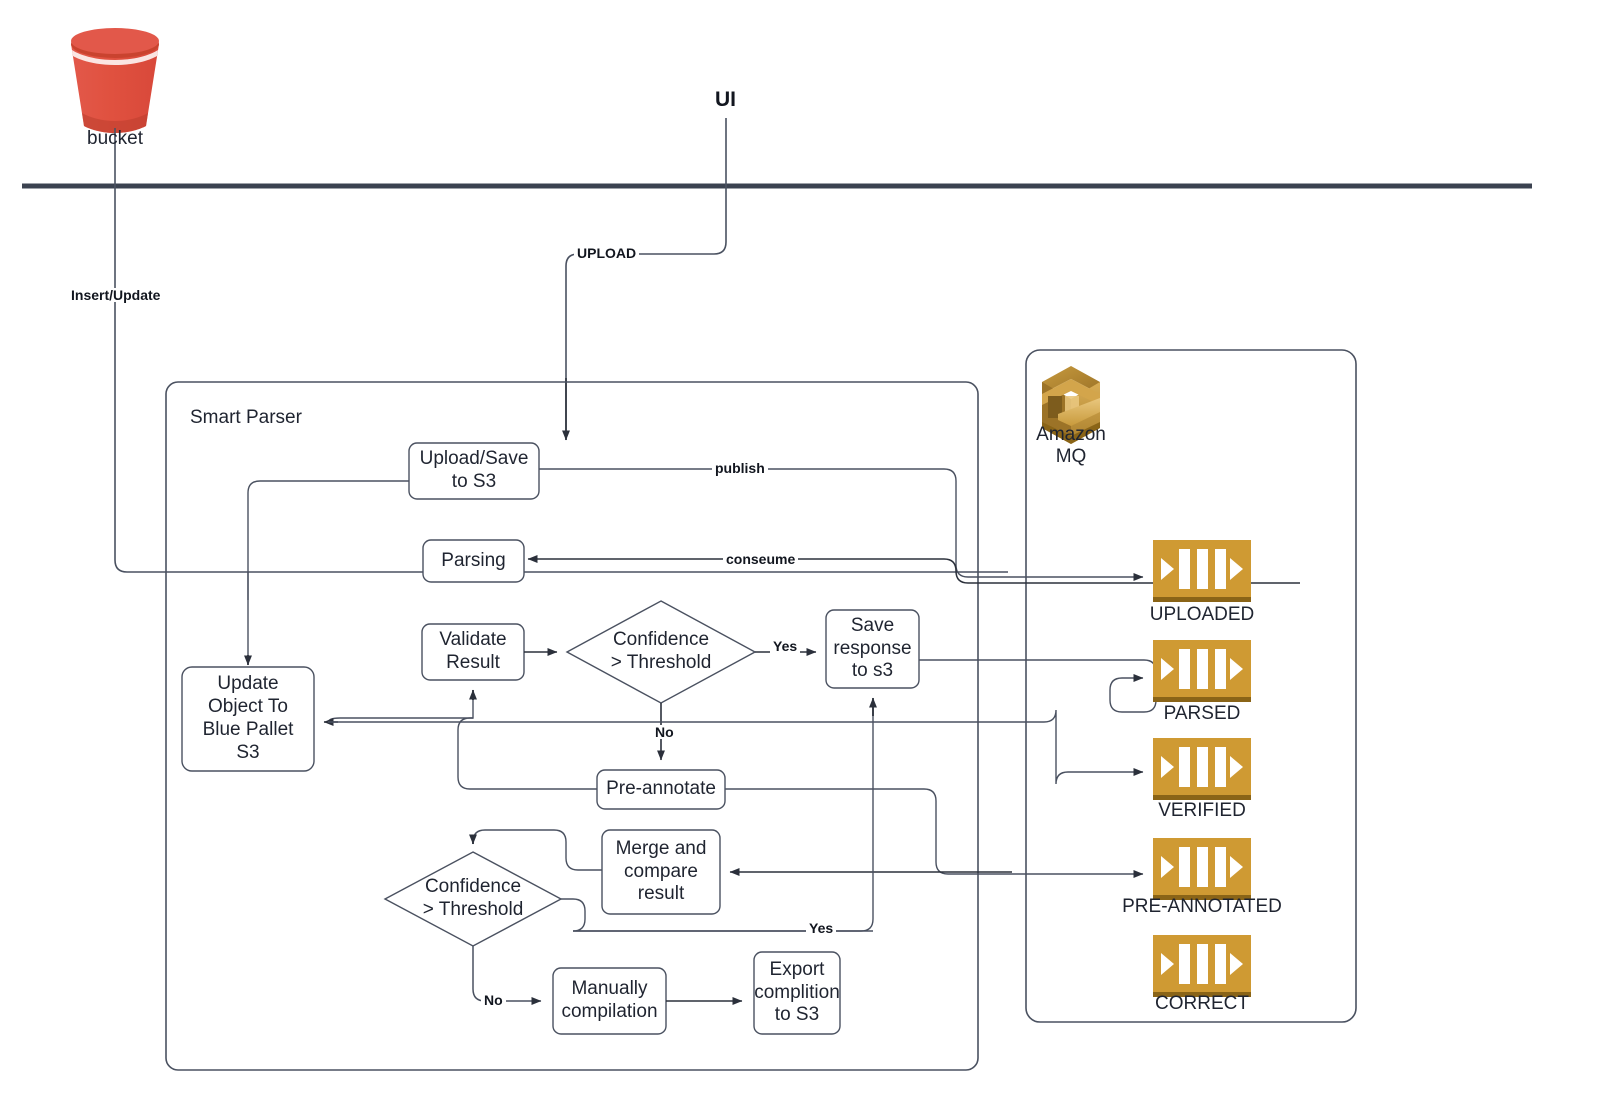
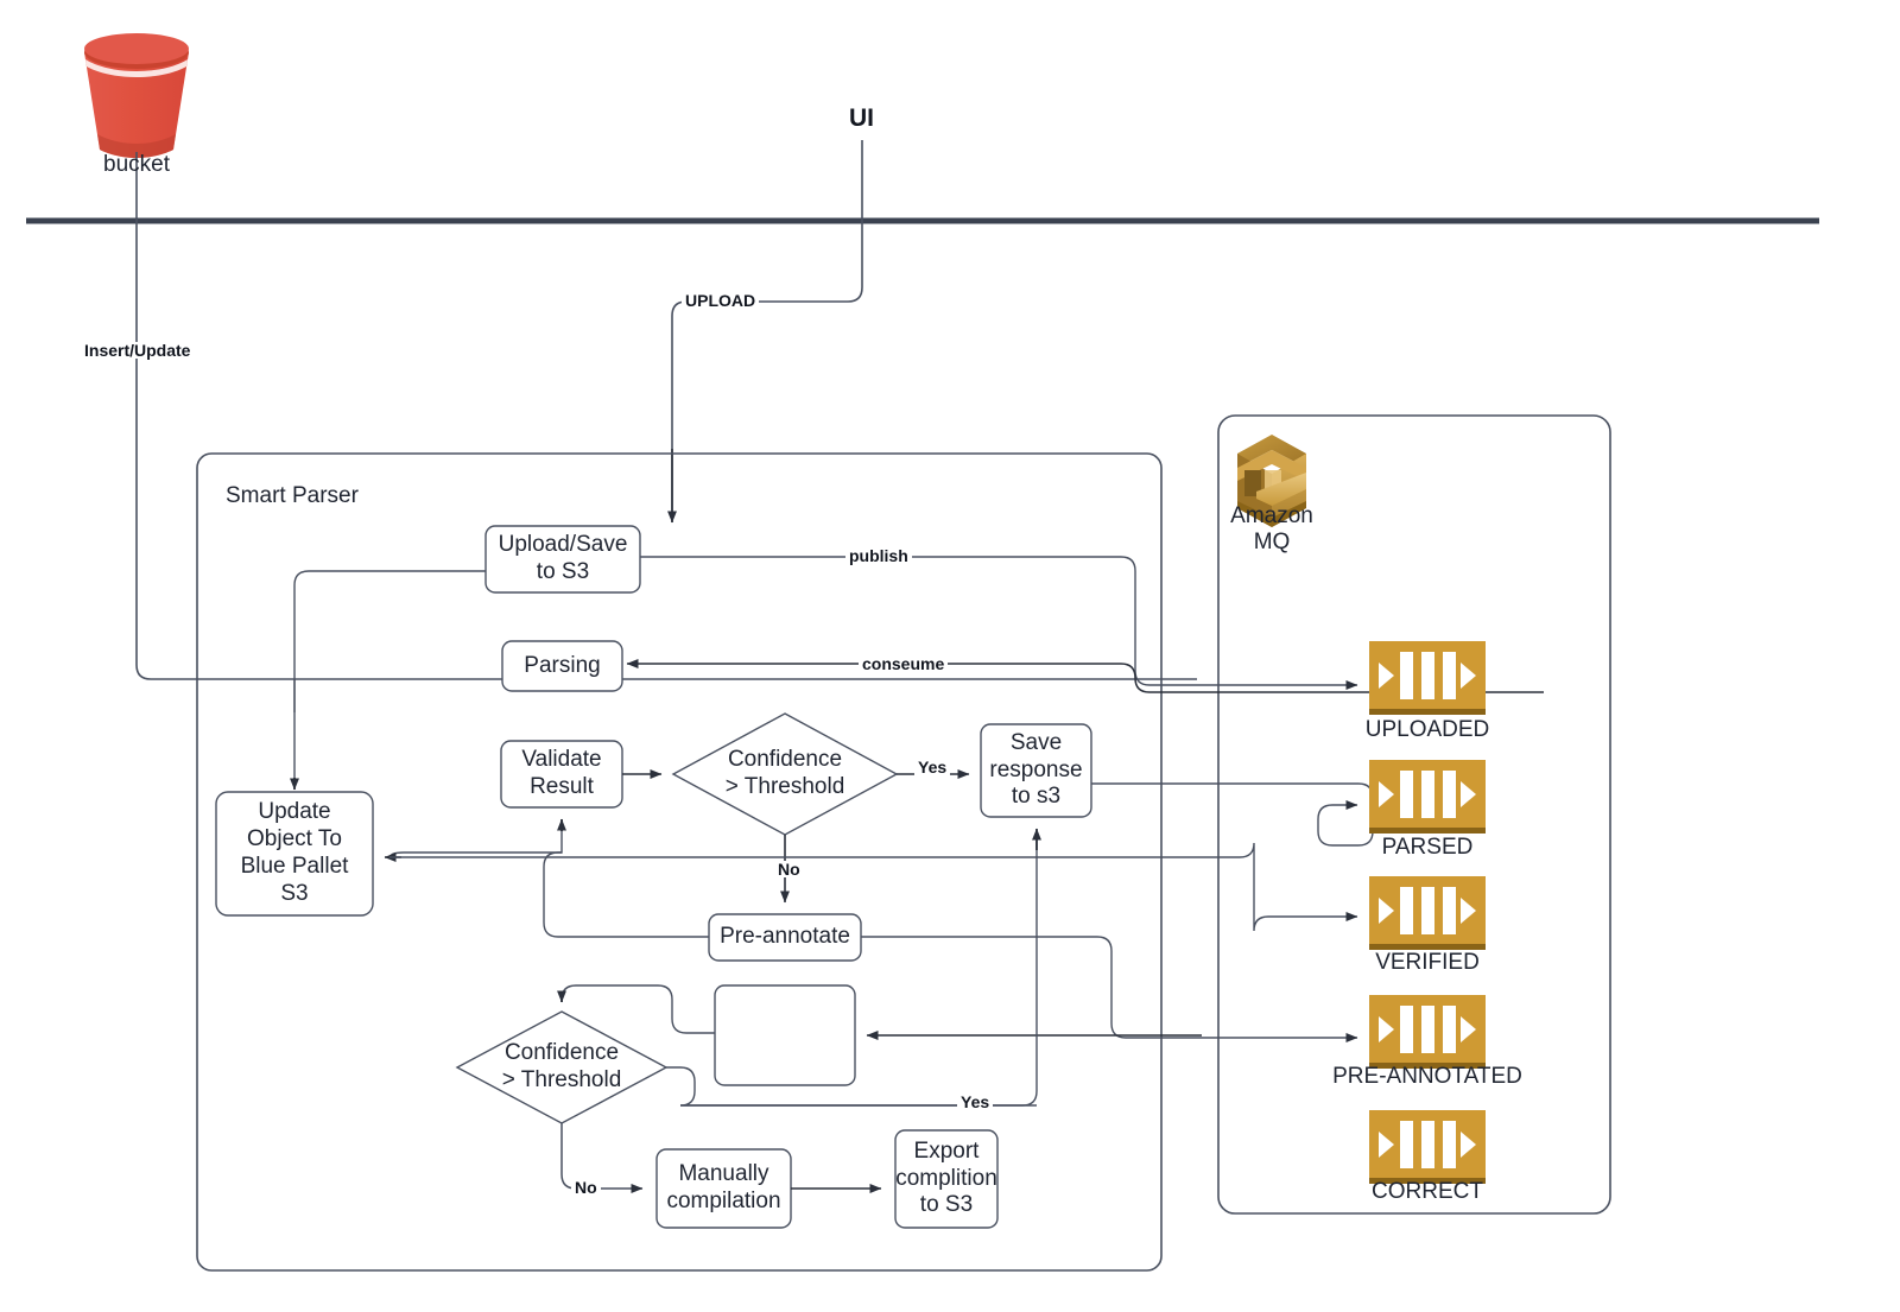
  UI
  bucket
  Insert/Update
  UPLOAD
  Smart Parser
  Amazon
  MQ
  Upload/Save
  to S3
  Parsing
  Validate
  Result
  Confidence
  > Threshold
  Save
  response
  to s3
  Update
  Object To
  Blue Pallet
  S3
  Pre-annotate
- Merge and
- compare
- result
  Confidence
  > Threshold
  Manually
  compilation
  Export
  complition
  to S3
  publish
  conseume
  Yes
  No
  Yes
  No
  UPLOADED
  PARSED
  VERIFIED
  PRE-ANNOTATED
  CORRECT
